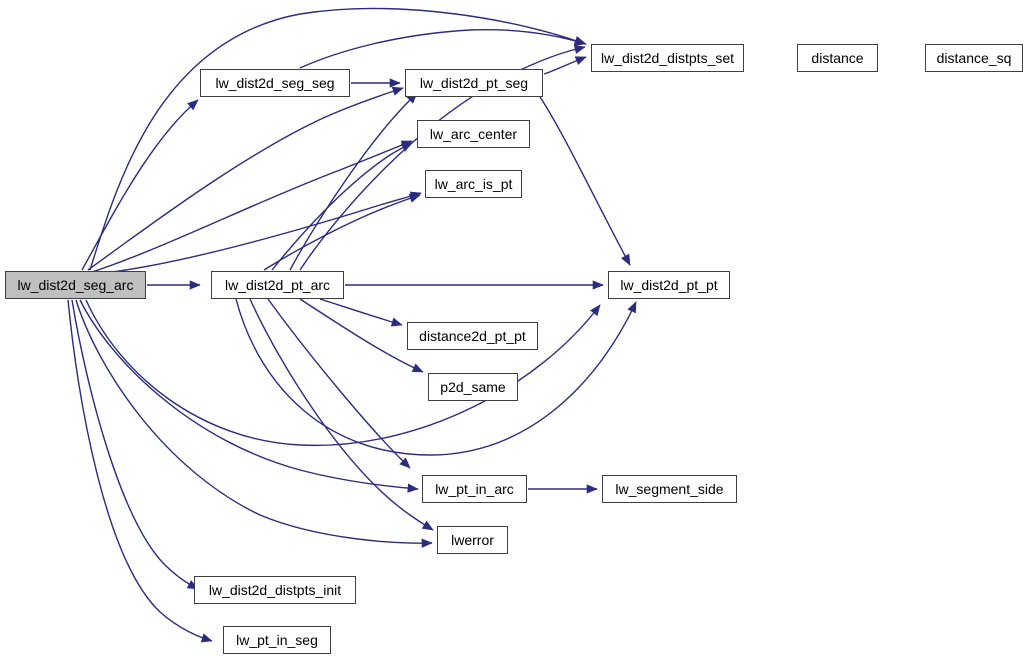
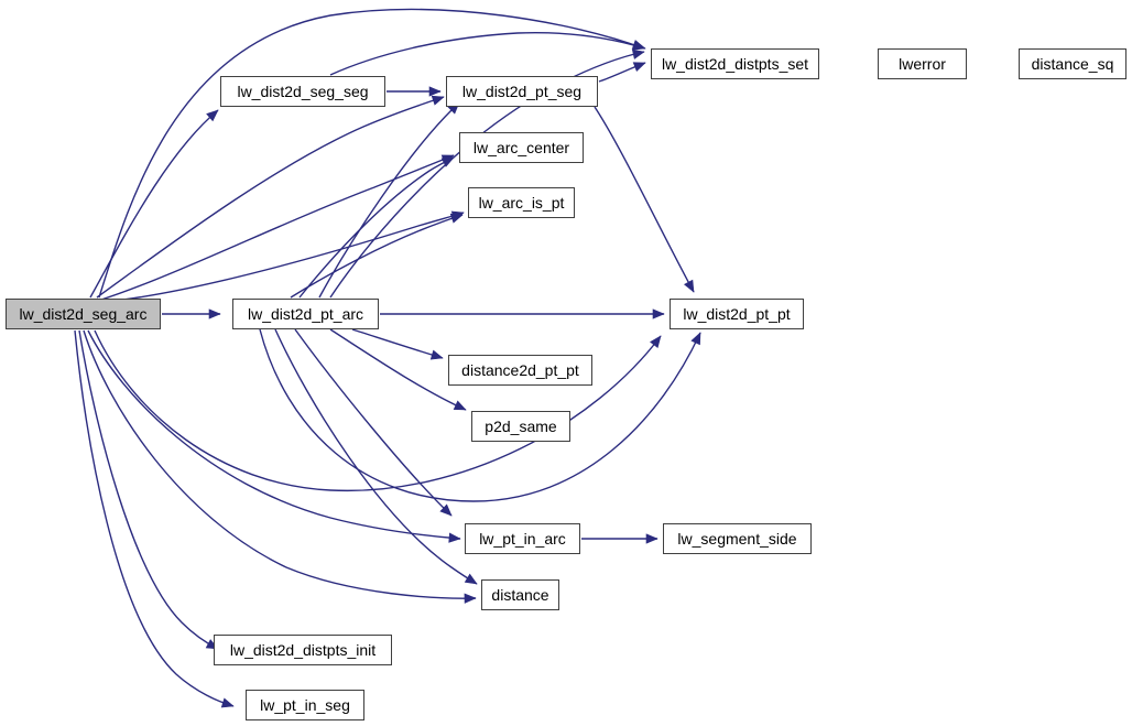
  lw_dist2d_seg_arc
  lw_dist2d_seg_seg
  lw_dist2d_pt_seg
  lw_dist2d_distpts_set
- distance
+ lwerror
  distance_sq
  lw_arc_center
  lw_arc_is_pt
  lw_dist2d_pt_arc
  lw_dist2d_pt_pt
  distance2d_pt_pt
  p2d_same
  lw_pt_in_arc
  lw_segment_side
- lwerror
+ distance
  lw_dist2d_distpts_init
  lw_pt_in_seg
